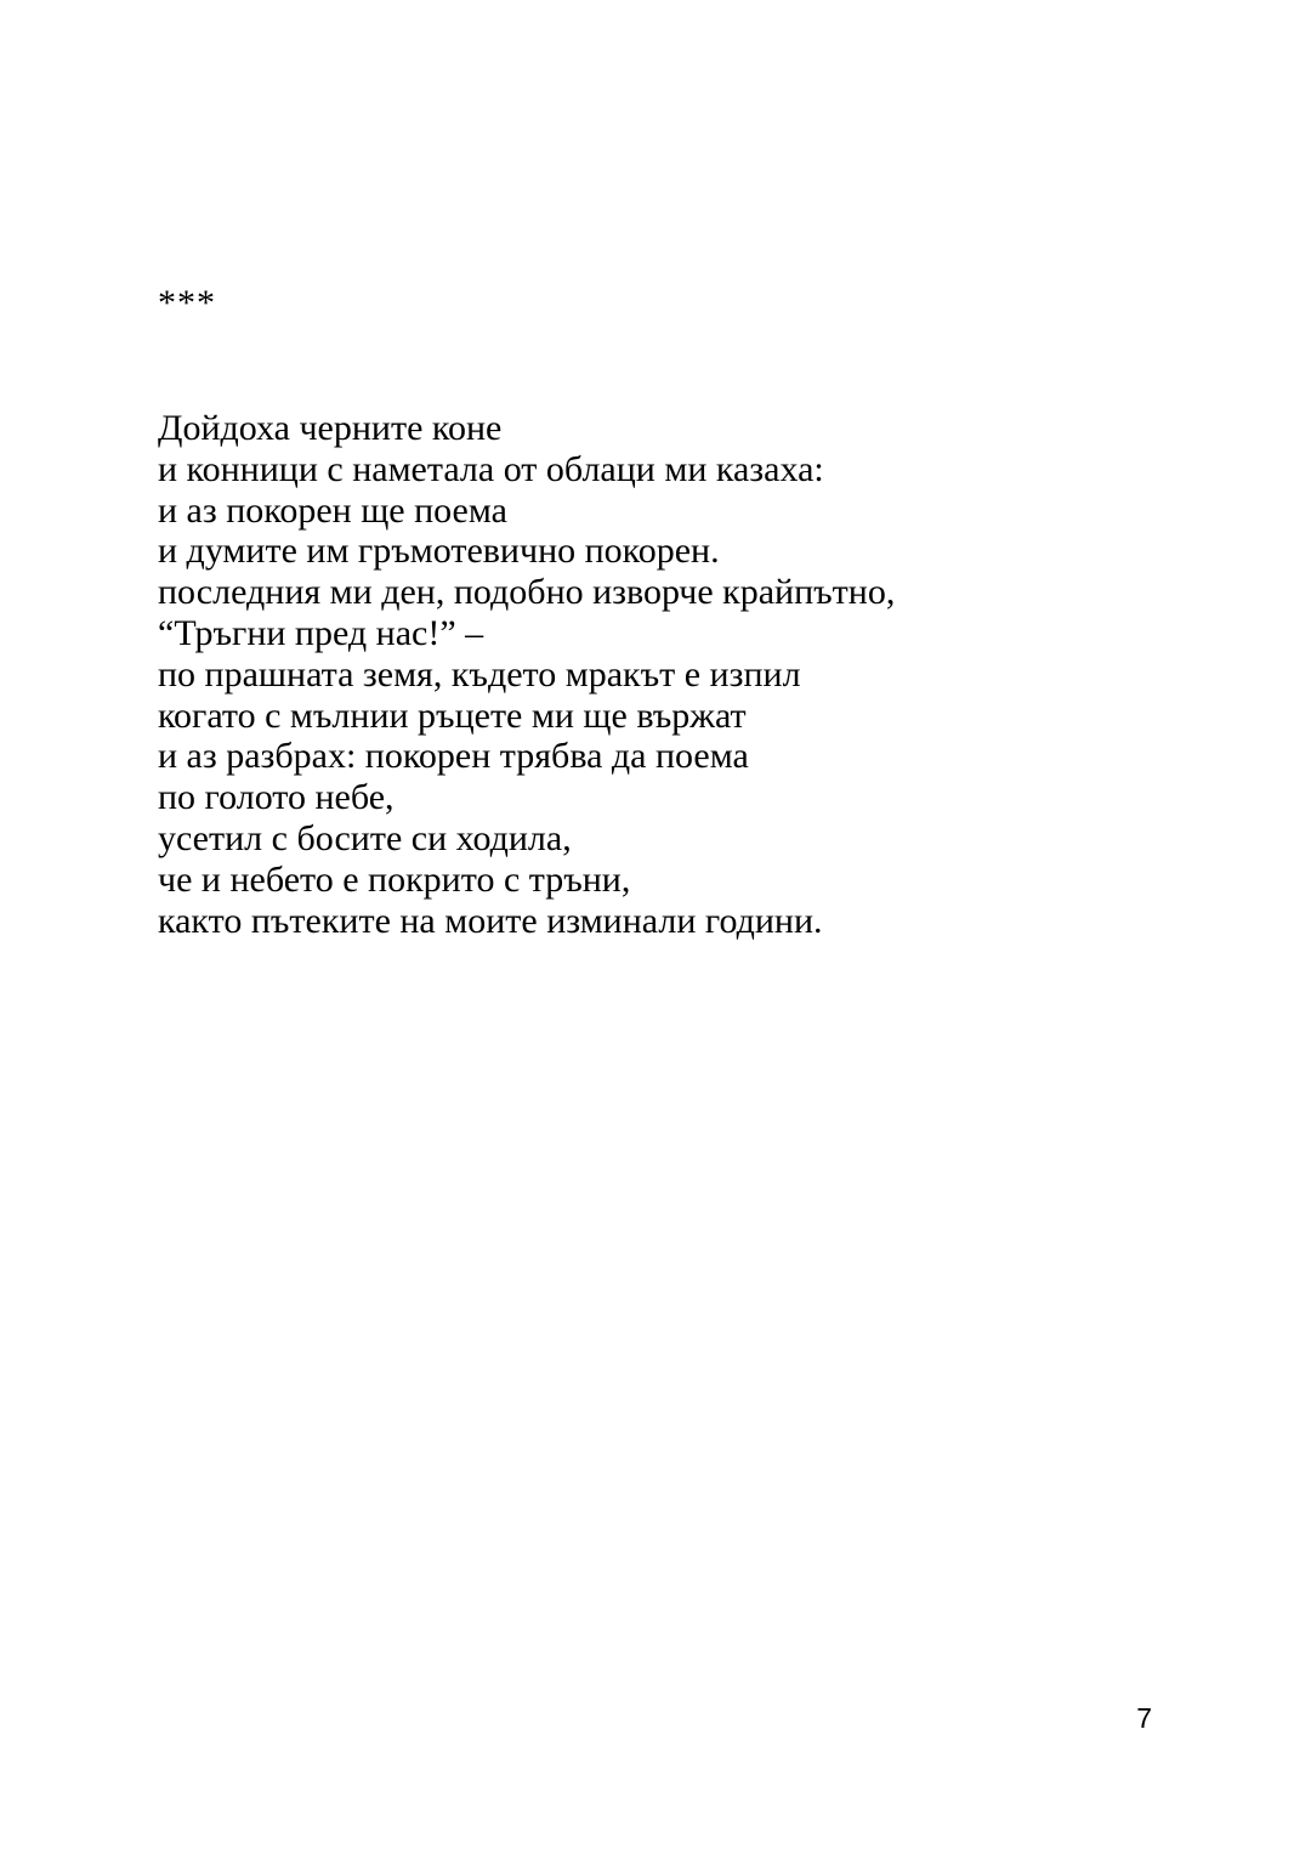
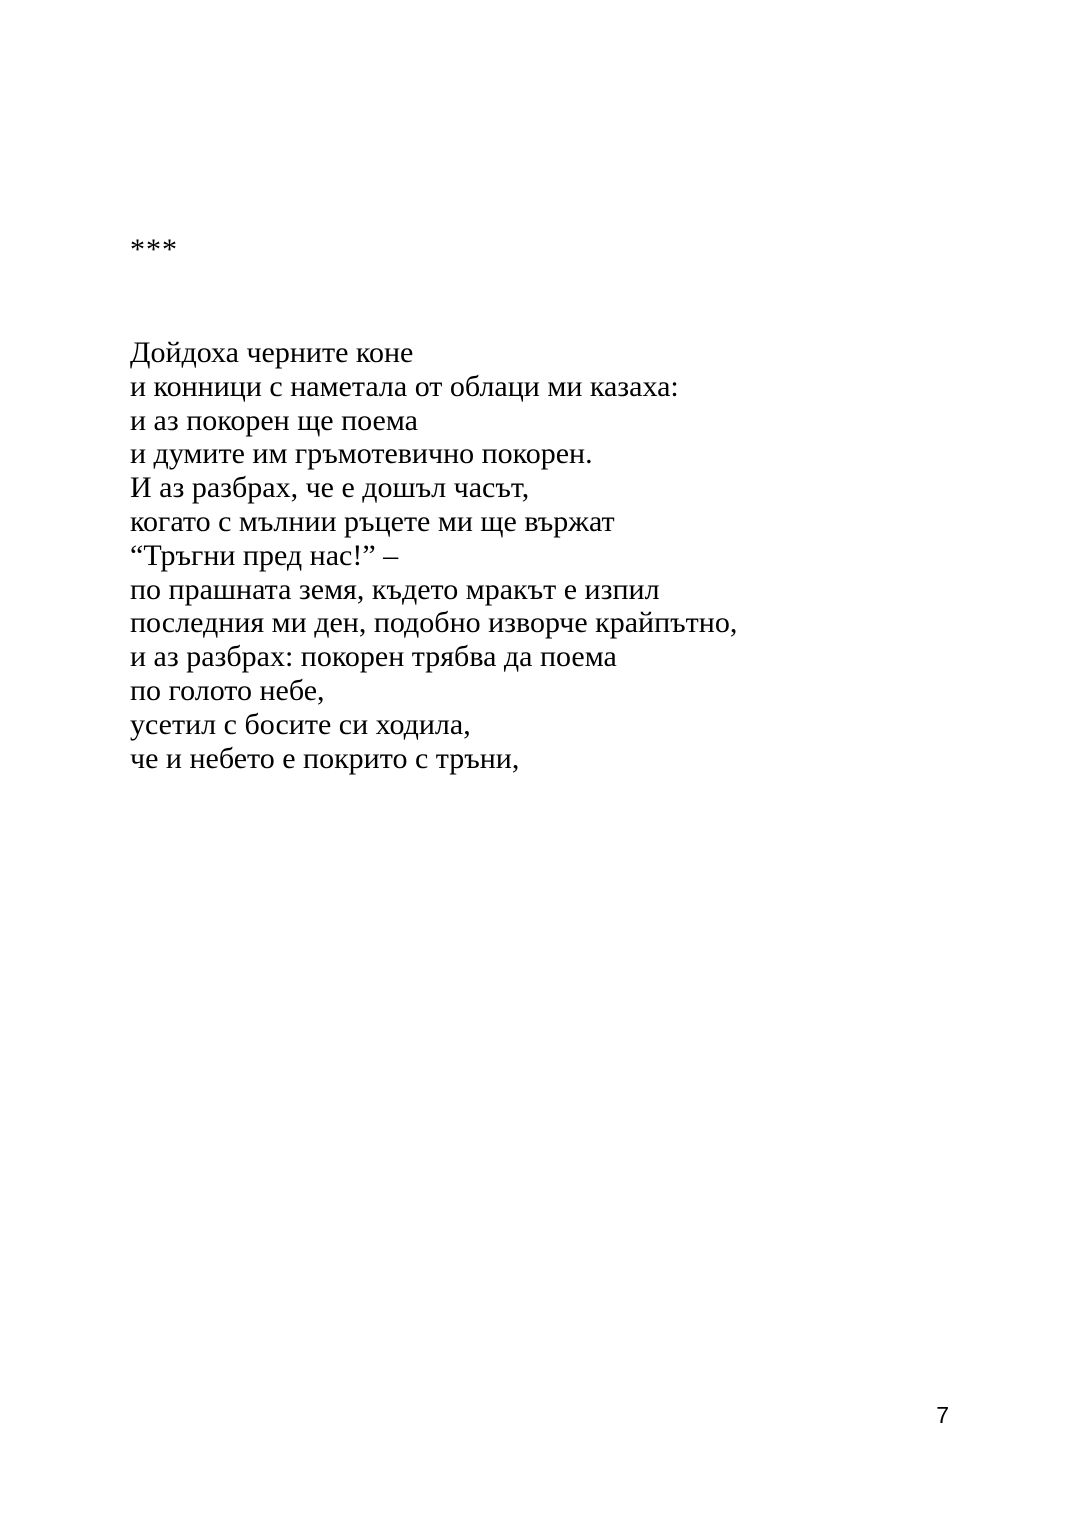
  ***
  Дойдоха черните коне
  и конници с наметала от облаци ми казаха:
  и аз покорен ще поема
  и думите им гръмотевично покорен.
+ И аз разбрах, че е дошъл часът,
- последния ми ден, подобно изворче крайпътно,
+ когато с мълнии ръцете ми ще вържат
  “Тръгни пред нас!” –
  по прашната земя, където мракът е изпил
- когато с мълнии ръцете ми ще вържат
+ последния ми ден, подобно изворче крайпътно,
  и аз разбрах: покорен трябва да поема
  по голото небе,
  усетил с босите си ходила,
  че и небето е покрито с тръни,
- както пътеките на моите изминали години.
  7
